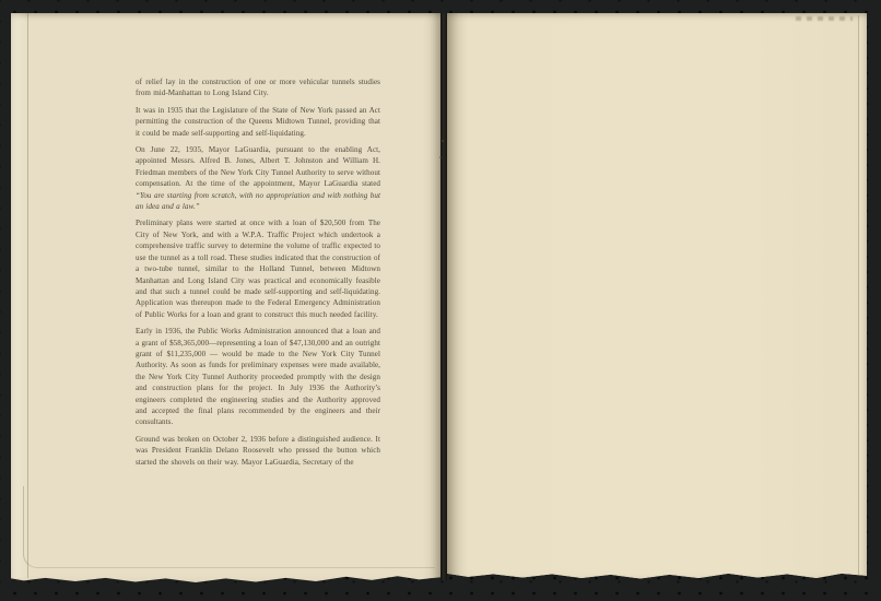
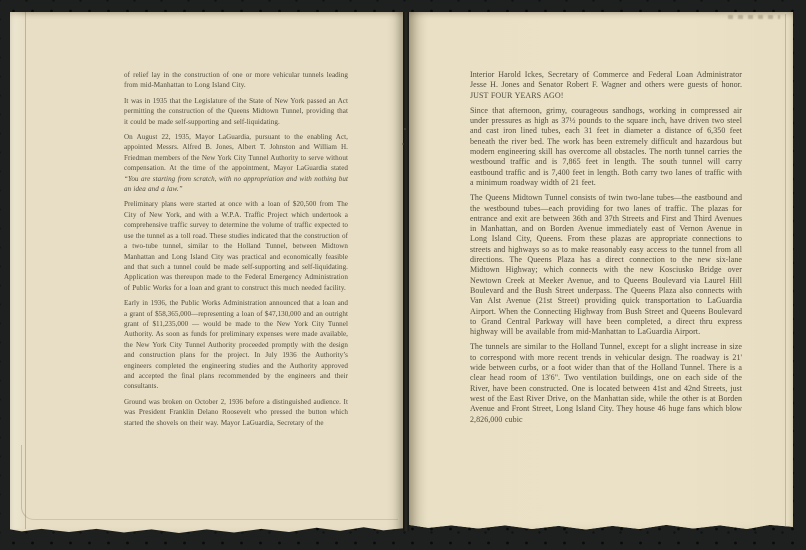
- of relief lay in the construction of one or more vehicular tunnels studies from mid-Manhattan to Long Island City.
+ of relief lay in the construction of one or more vehicular tunnels leading from mid-Manhattan to Long Island City.
  It was in 1935 that the Legislature of the State of New York passed an Act permitting the construction of the Queens Midtown Tunnel, providing that it could be made self-supporting and self-liquidating.
- On June 22, 1935, Mayor LaGuardia, pursuant to the enabling Act, appointed Messrs. Alfred B. Jones, Albert T. Johnston and William H. Friedman members of the New York City Tunnel Authority to serve without compensation. At the time of the appointment, Mayor LaGuardia stated “You are starting from scratch, with no appropriation and with nothing but an idea and a law.”
+ On August 22, 1935, Mayor LaGuardia, pursuant to the enabling Act, appointed Messrs. Alfred B. Jones, Albert T. Johnston and William H. Friedman members of the New York City Tunnel Authority to serve without compensation. At the time of the appointment, Mayor LaGuardia stated “You are starting from scratch, with no appropriation and with nothing but an idea and a law.”
  Preliminary plans were started at once with a loan of $20,500 from The City of New York, and with a W.P.A. Traffic Project which undertook a comprehensive traffic survey to determine the volume of traffic expected to use the tunnel as a toll road. These studies indicated that the construction of a two-tube tunnel, similar to the Holland Tunnel, between Midtown Manhattan and Long Island City was practical and economically feasible and that such a tunnel could be made self-supporting and self-liquidating. Application was thereupon made to the Federal Emergency Administration of Public Works for a loan and grant to construct this much needed facility.
  Early in 1936, the Public Works Administration announced that a loan and a grant of $58,365,000—representing a loan of $47,130,000 and an outright grant of $11,235,000 — would be made to the New York City Tunnel Authority. As soon as funds for preliminary expenses were made available, the New York City Tunnel Authority proceeded promptly with the design and construction plans for the project. In July 1936 the Authority’s engineers completed the engineering studies and the Authority approved and accepted the final plans recommended by the engineers and their consultants.
  Ground was broken on October 2, 1936 before a distinguished audience. It was President Franklin Delano Roosevelt who pressed the button which started the shovels on their way. Mayor LaGuardia, Secretary of the
+ Interior Harold Ickes, Secretary of Commerce and Federal Loan Administrator Jesse H. Jones and Senator Robert F. Wagner and others were guests of honor. JUST FOUR YEARS AGO!
+ Since that afternoon, grimy, courageous sandhogs, working in compressed air under pressures as high as 37½ pounds to the square inch, have driven two steel and cast iron lined tubes, each 31 feet in diameter a distance of 6,350 feet beneath the river bed. The work has been extremely difficult and hazardous but modern engineering skill has overcome all obstacles. The north tunnel carries the westbound traffic and is 7,865 feet in length. The south tunnel will carry eastbound traffic and is 7,400 feet in length. Both carry two lanes of traffic with a minimum roadway width of 21 feet.
+ The Queens Midtown Tunnel consists of twin two-lane tubes—the eastbound and the westbound tubes—each providing for two lanes of traffic. The plazas for entrance and exit are between 36th and 37th Streets and First and Third Avenues in Manhattan, and on Borden Avenue immediately east of Vernon Avenue in Long Island City, Queens. From these plazas are appropriate connections to streets and highways so as to make reasonably easy access to the tunnel from all directions. The Queens Plaza has a direct connection to the new six-lane Midtown Highway; which connects with the new Kosciusko Bridge over Newtown Creek at Meeker Avenue, and to Queens Boulevard via Laurel Hill Boulevard and the Bush Street underpass. The Queens Plaza also connects with Van Alst Avenue (21st Street) providing quick transportation to LaGuardia Airport. When the Connecting Highway from Bush Street and Queens Boulevard to Grand Central Parkway will have been completed, a direct thru express highway will be available from mid-Manhattan to LaGuardia Airport.
+ The tunnels are similar to the Holland Tunnel, except for a slight increase in size to correspond with more recent trends in vehicular design. The roadway is 21' wide between curbs, or a foot wider than that of the Holland Tunnel. There is a clear head room of 13'6". Two ventilation buildings, one on each side of the River, have been constructed. One is located between 41st and 42nd Streets, just west of the East River Drive, on the Manhattan side, while the other is at Borden Avenue and Front Street, Long Island City. They house 46 huge fans which blow 2,826,000 cubic
